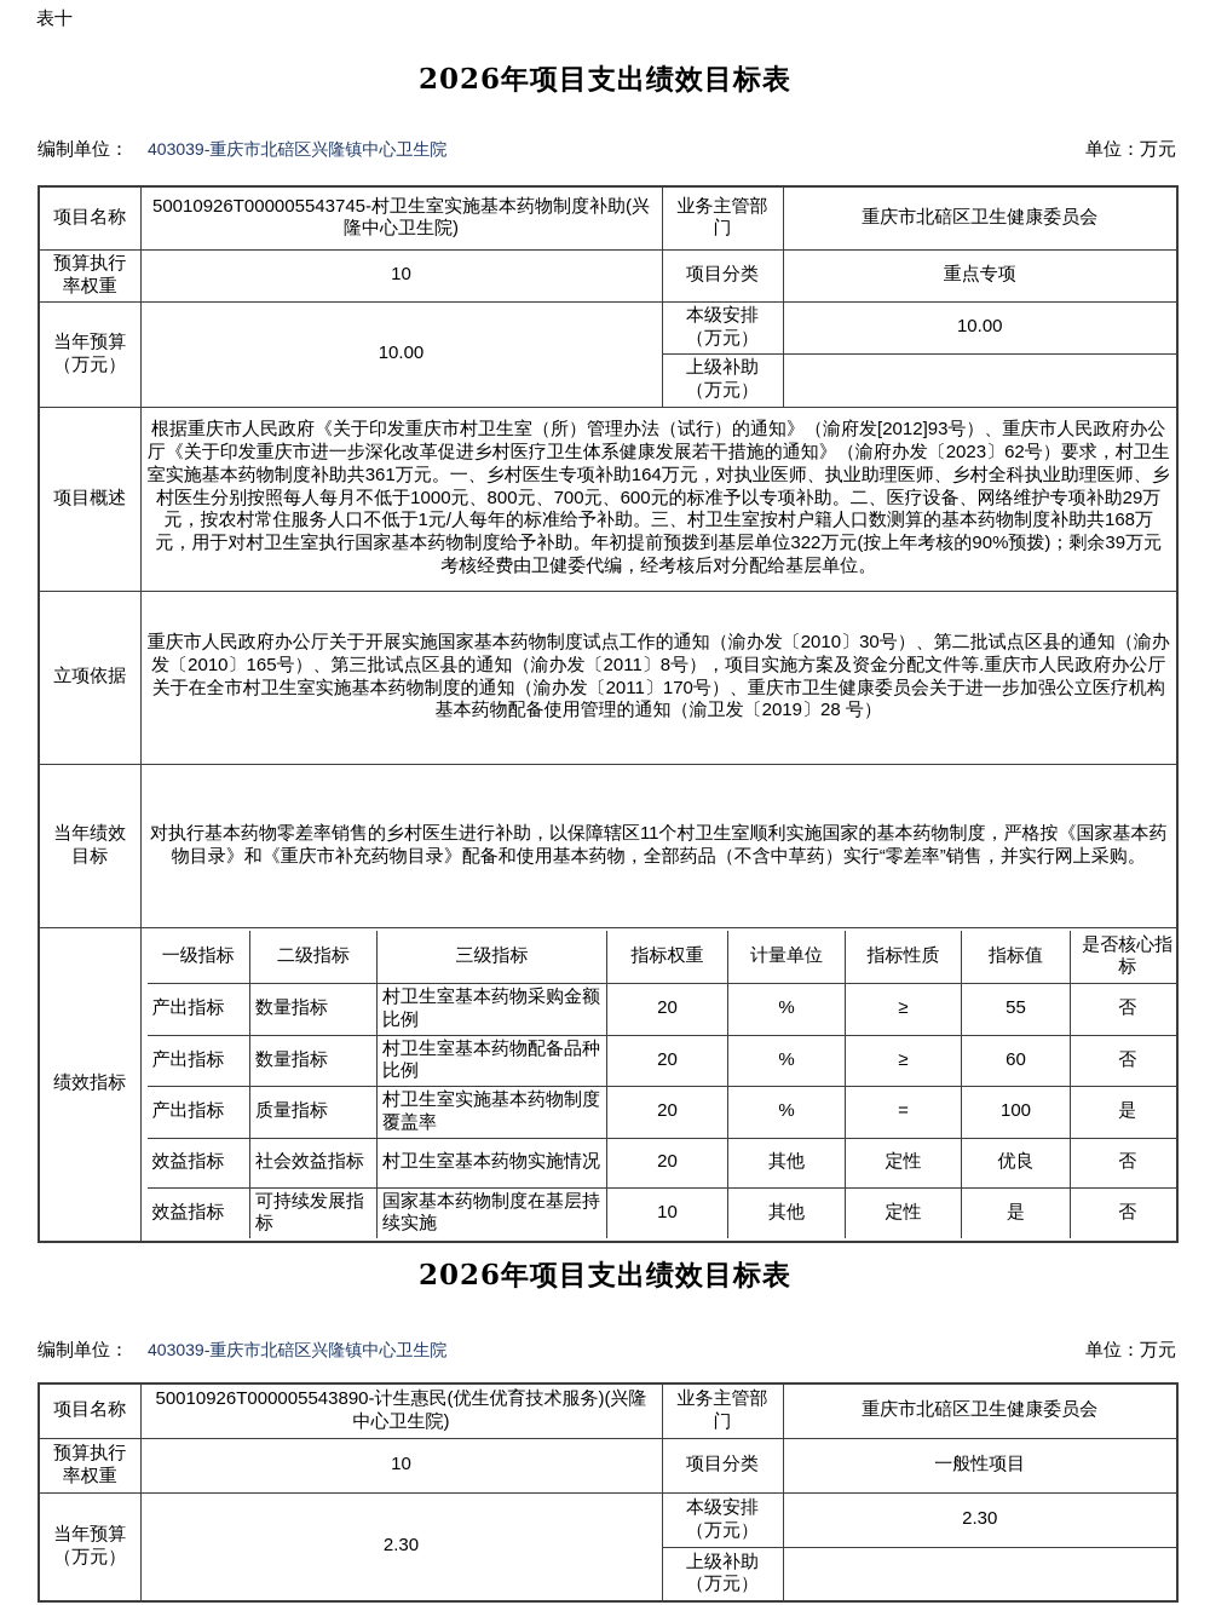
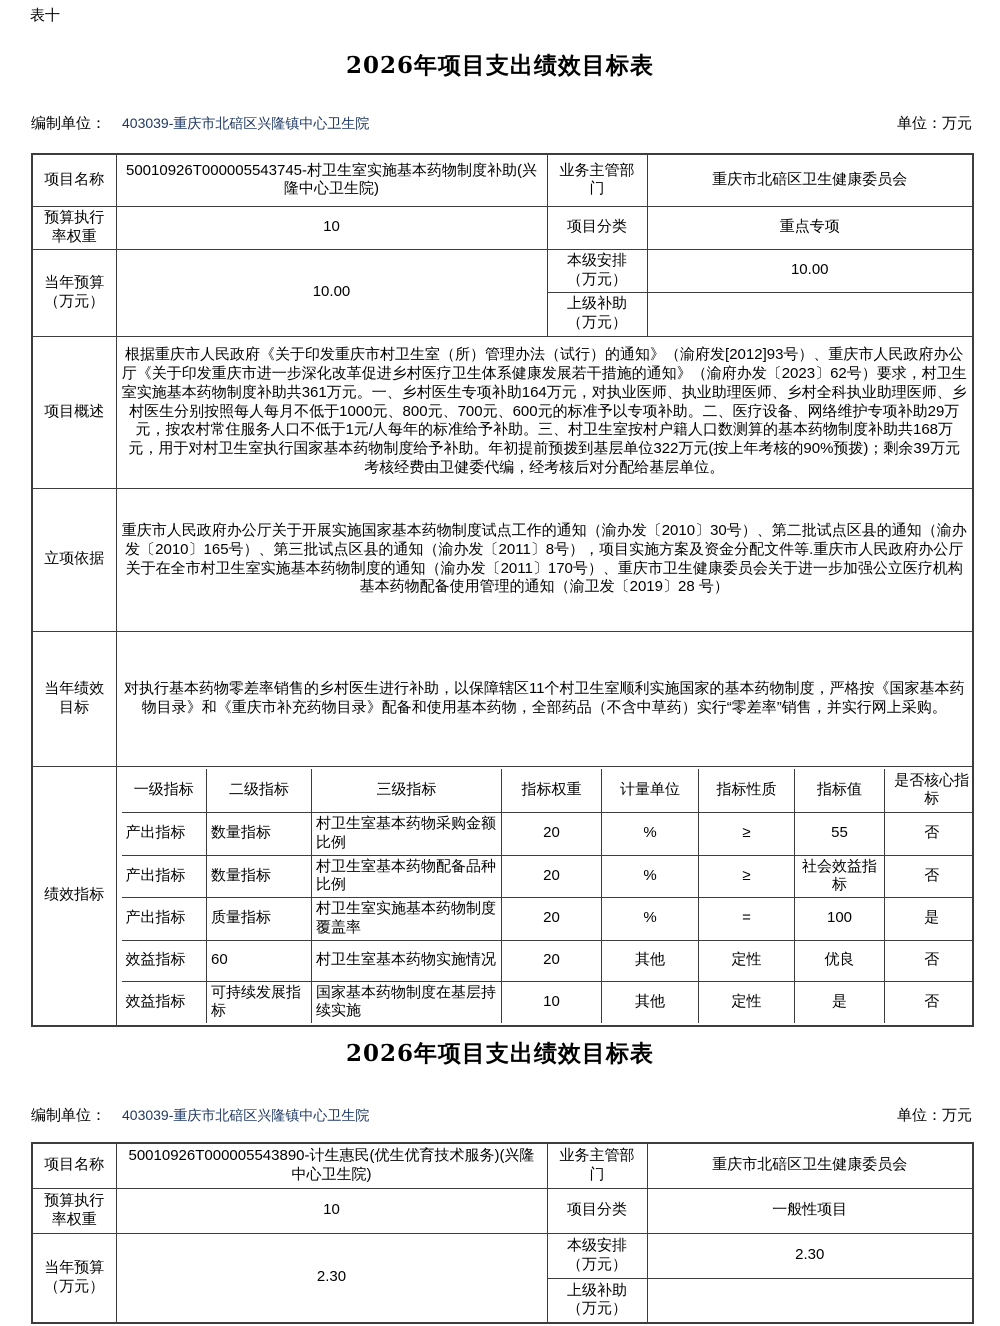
  表十
  2026年项目支出绩效目标表
  编制单位：
  403039-重庆市北碚区兴隆镇中心卫生院
  单位：万元
  项目名称	50010926T000005543745-村卫生室实施基本药物制度补助(兴隆中心卫生院)	业务主管部门	重庆市北碚区卫生健康委员会
  预算执行率权重	10	项目分类	重点专项
  当年预算（万元）	10.00	本级安排（万元）	10.00
  上级补助（万元）
  项目概述	根据重庆市人民政府《关于印发重庆市村卫生室（所）管理办法（试行）的通知》（渝府发[2012]93号）、重庆市人民政府办公厅《关于印发重庆市进一步深化改革促进乡村医疗卫生体系健康发展若干措施的通知》（渝府办发〔2023〕62号）要求，村卫生室实施基本药物制度补助共361万元。一、乡村医生专项补助164万元，对执业医师、执业助理医师、乡村全科执业助理医师、乡村医生分别按照每人每月不低于1000元、800元、700元、600元的标准予以专项补助。二、医疗设备、网络维护专项补助29万元，按农村常住服务人口不低于1元/人每年的标准给予补助。三、村卫生室按村户籍人口数测算的基本药物制度补助共168万元，用于对村卫生室执行国家基本药物制度给予补助。年初提前预拨到基层单位322万元(按上年考核的90%预拨)；剩余39万元考核经费由卫健委代编，经考核后对分配给基层单位。
  立项依据	重庆市人民政府办公厅关于开展实施国家基本药物制度试点工作的通知（渝办发〔2010〕30号）、第二批试点区县的通知（渝办发〔2010〕165号）、第三批试点区县的通知（渝办发〔2011〕8号），项目实施方案及资金分配文件等.重庆市人民政府办公厅关于在全市村卫生室实施基本药物制度的通知（渝办发〔2011〕170号）、重庆市卫生健康委员会关于进一步加强公立医疗机构基本药物配备使用管理的通知（渝卫发〔2019〕28 号）
  当年绩效目标	对执行基本药物零差率销售的乡村医生进行补助，以保障辖区11个村卫生室顺利实施国家的基本药物制度，严格按《国家基本药物目录》和《重庆市补充药物目录》配备和使用基本药物，全部药品（不含中草药）实行“零差率”销售，并实行网上采购。
  绩效指标
  一级指标	二级指标	三级指标	指标权重	计量单位	指标性质	指标值	是否核心指标
  产出指标	数量指标	村卫生室基本药物采购金额比例	20	%	≥	55	否
- 产出指标	数量指标	村卫生室基本药物配备品种比例	20	%	≥	60	否
+ 产出指标	数量指标	村卫生室基本药物配备品种比例	20	%	≥	社会效益指标	否
  产出指标	质量指标	村卫生室实施基本药物制度覆盖率	20	%	=	100	是
- 效益指标	社会效益指标	村卫生室基本药物实施情况	20	其他	定性	优良	否
+ 效益指标	60	村卫生室基本药物实施情况	20	其他	定性	优良	否
  效益指标	可持续发展指标	国家基本药物制度在基层持续实施	10	其他	定性	是	否
  2026年项目支出绩效目标表
  编制单位：
  403039-重庆市北碚区兴隆镇中心卫生院
  单位：万元
  项目名称	50010926T000005543890-计生惠民(优生优育技术服务)(兴隆中心卫生院)	业务主管部门	重庆市北碚区卫生健康委员会
  预算执行率权重	10	项目分类	一般性项目
  当年预算（万元）	2.30	本级安排（万元）	2.30
  上级补助（万元）
